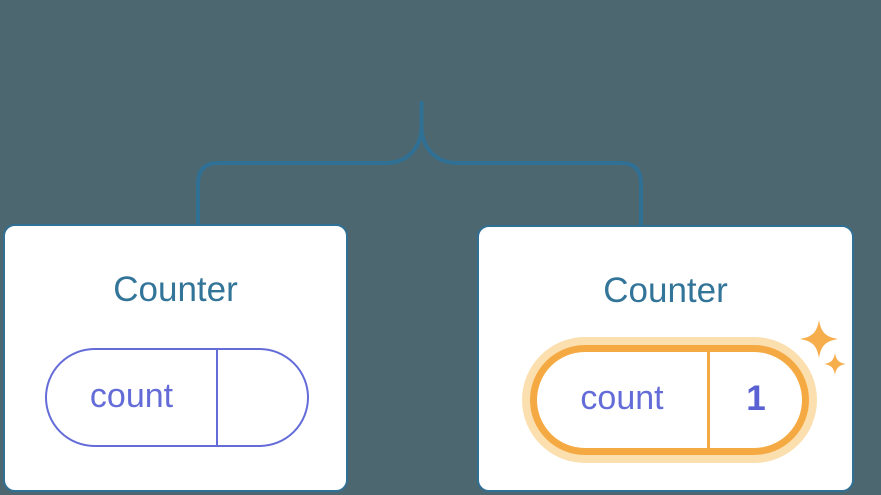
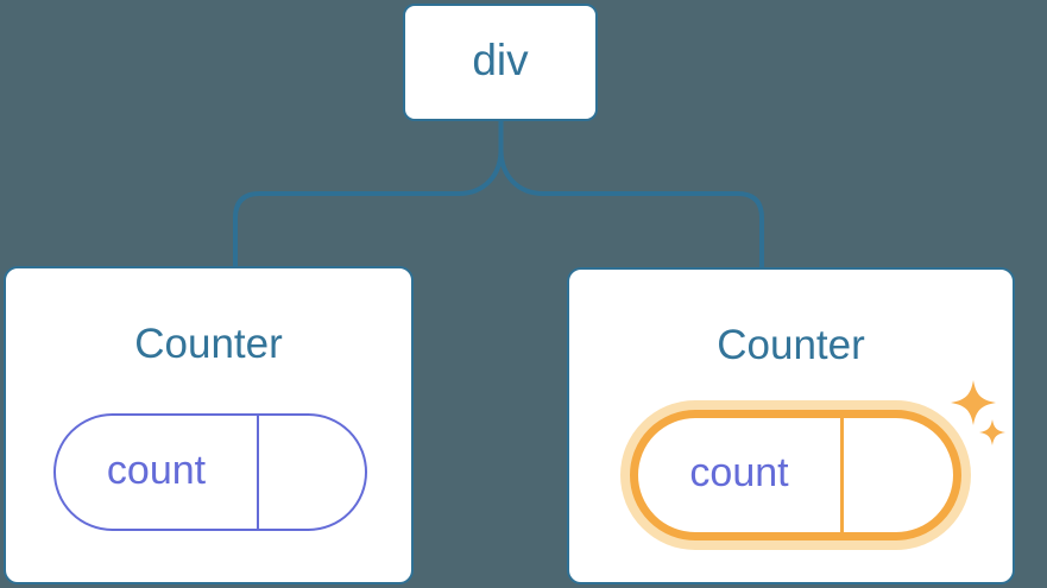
+ div
  Counter
  count
  Counter
  count
- 1
